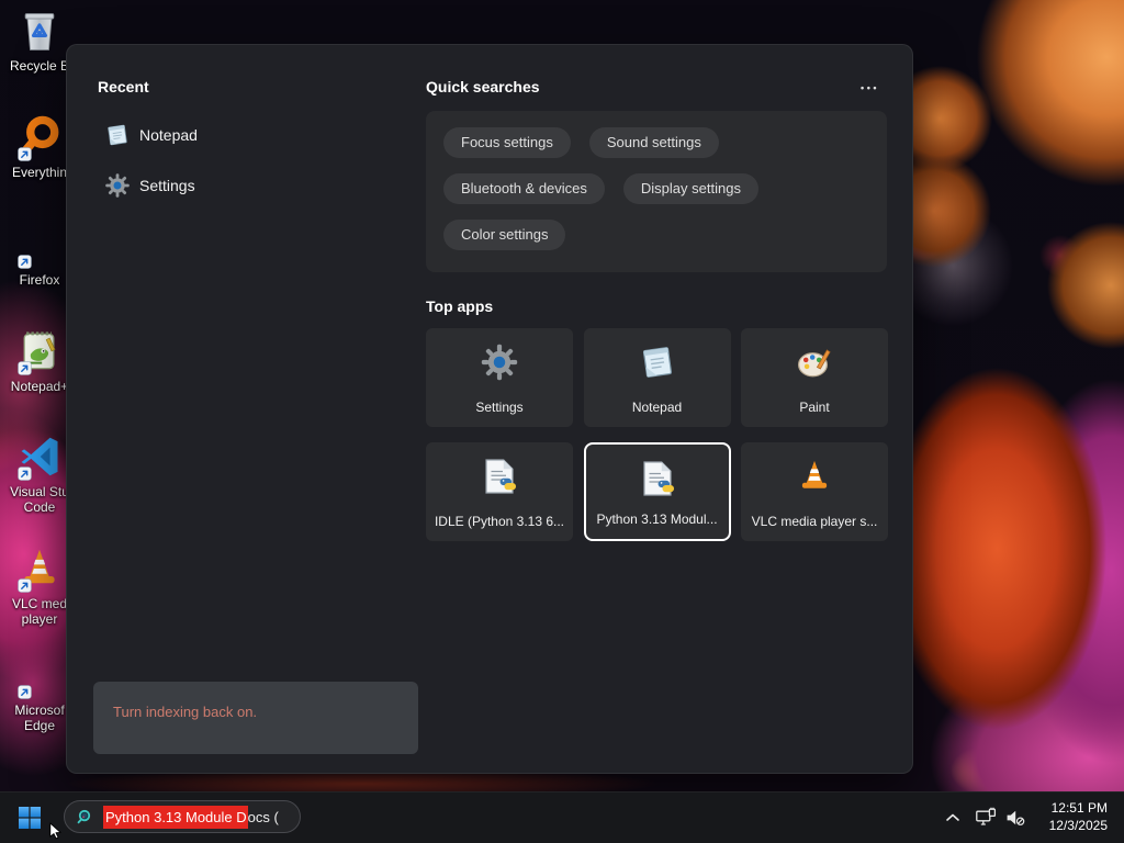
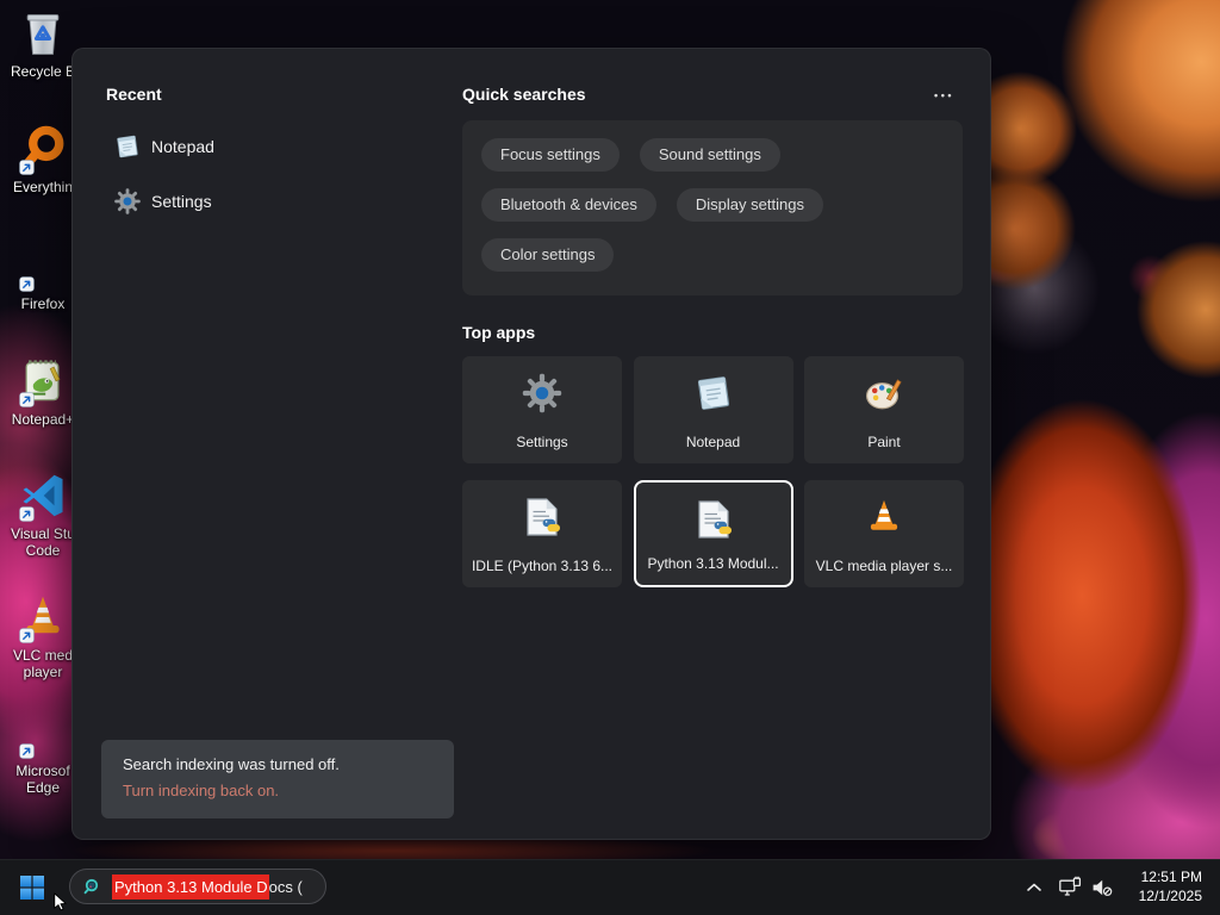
  Recycle B
  Everythin
  Firefox
  Notepad+
  Visual St
  Code
  VLC med
  player
  Microsof
  Edge
  Recent
  Notepad
  Settings
  Quick searches
  •••
  Focus settings
  Sound settings
  Bluetooth & devices
  Display settings
  Color settings
  Top apps
  Settings
  Notepad
  Paint
  IDLE (Python 3.13 6...
  Python 3.13 Modul...
  VLC media player s...
+ Search indexing was turned off.
  Turn indexing back on.
  Python 3.13 Module Docs (
  12:51 PM
- 12/3/2025
+ 12/1/2025
